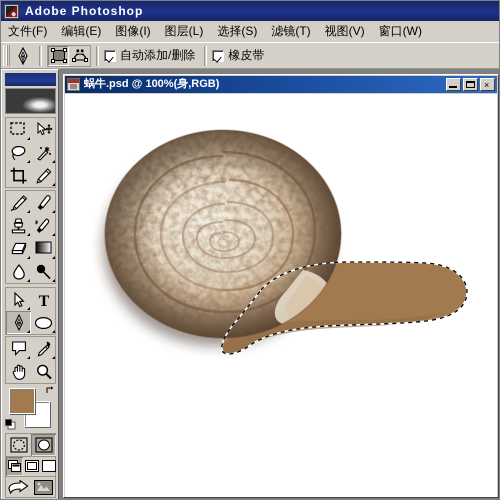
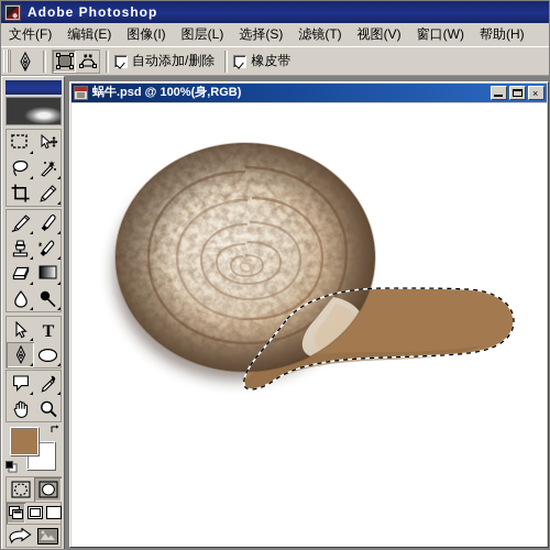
  Adobe Photoshop
  文件(F)
  编辑(E)
  图像(I)
  图层(L)
  选择(S)
  滤镜(T)
  视图(V)
  窗口(W)
+ 帮助(H)
  自动添加/删除
  橡皮带
  T
  蜗牛.psd @ 100%(身,RGB)
  ×
